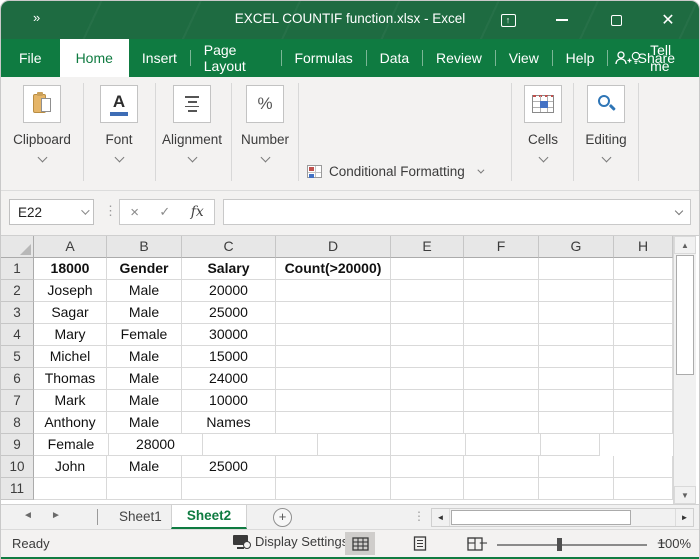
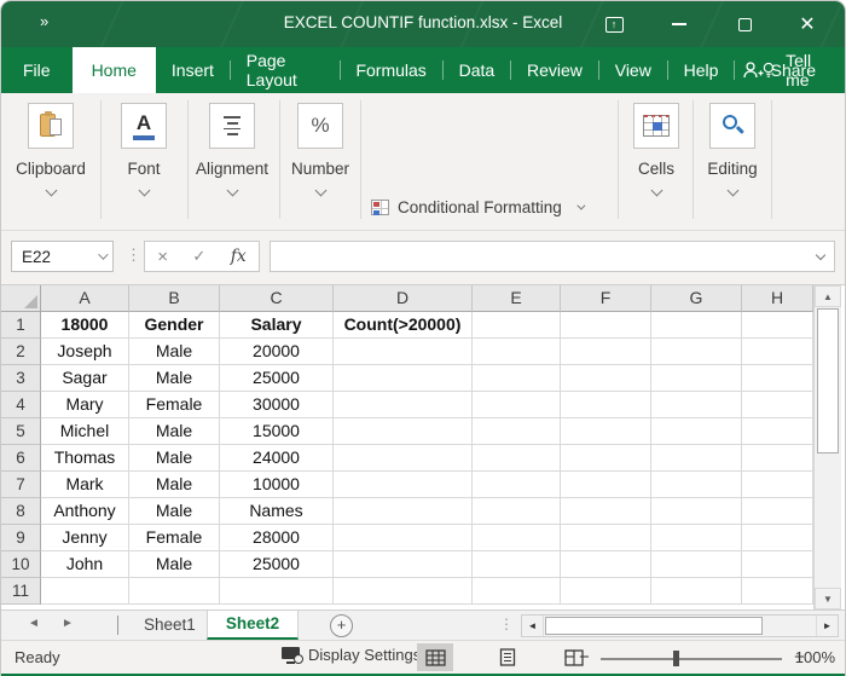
  »
  EXCEL COUNTIF function.xlsx - Excel
  ↑
  ✕
  File
  Home
  Insert
  Page Layout
  Formulas
  Data
  Review
  View
  Help
  Tell me
  Share
  Clipboard
  A
  Font
  Alignment
  %
  Number
  Conditional Formatting
  Cells
  Editing
  E22
  ⋮
  ×
  ✓
  fx
  A
  B
  C
  D
  E
  F
  G
  H
  1
  18000
  Gender
  Salary
  Count(>20000)
  2
  Joseph
  Male
  20000
  3
  Sagar
  Male
  25000
  4
  Mary
  Female
  30000
  5
  Michel
  Male
  15000
  6
  Thomas
  Male
  24000
  7
  Mark
  Male
  10000
  8
  Anthony
  Male
  Names
  9
+ Jenny
  Female
  28000
  10
  John
  Male
  25000
  11
  ▲
  ▼
  ◄
  ►
  Sheet1
  Sheet2
  +
  ⋮
  ◄
  ►
  Ready
  Display Setting
  −
  +
  100%
